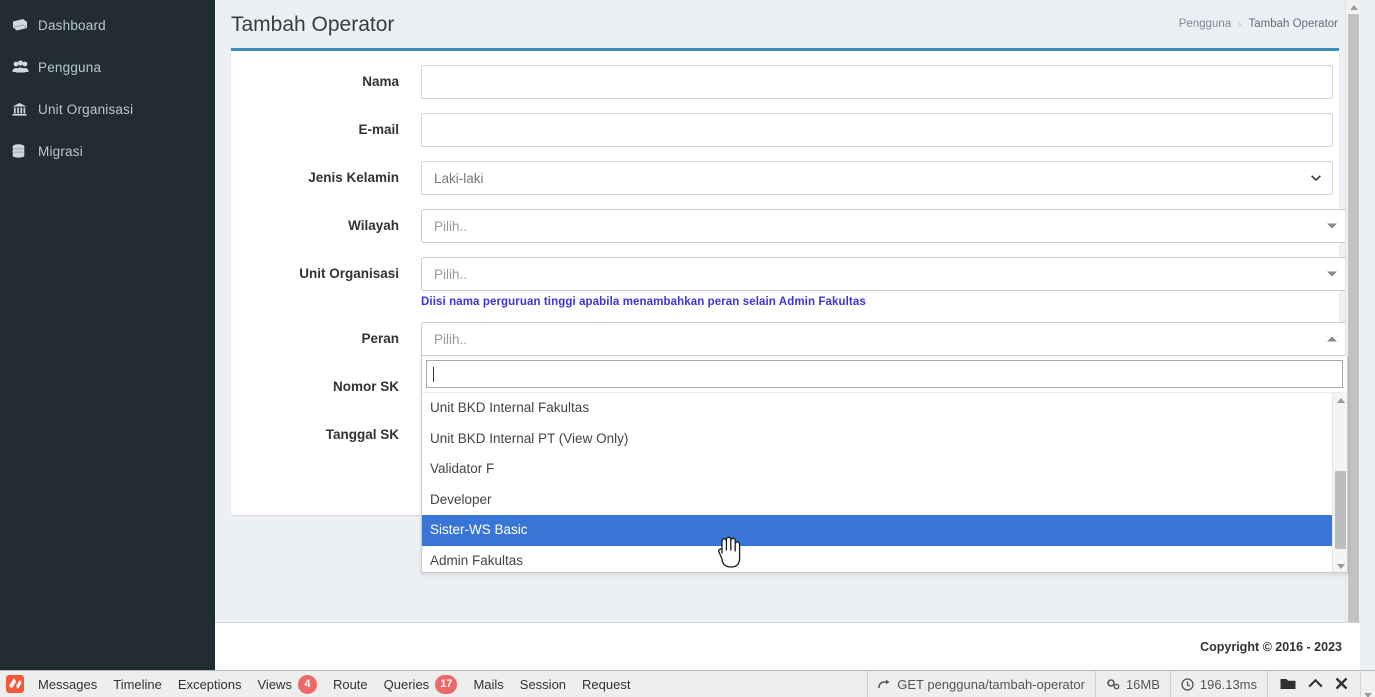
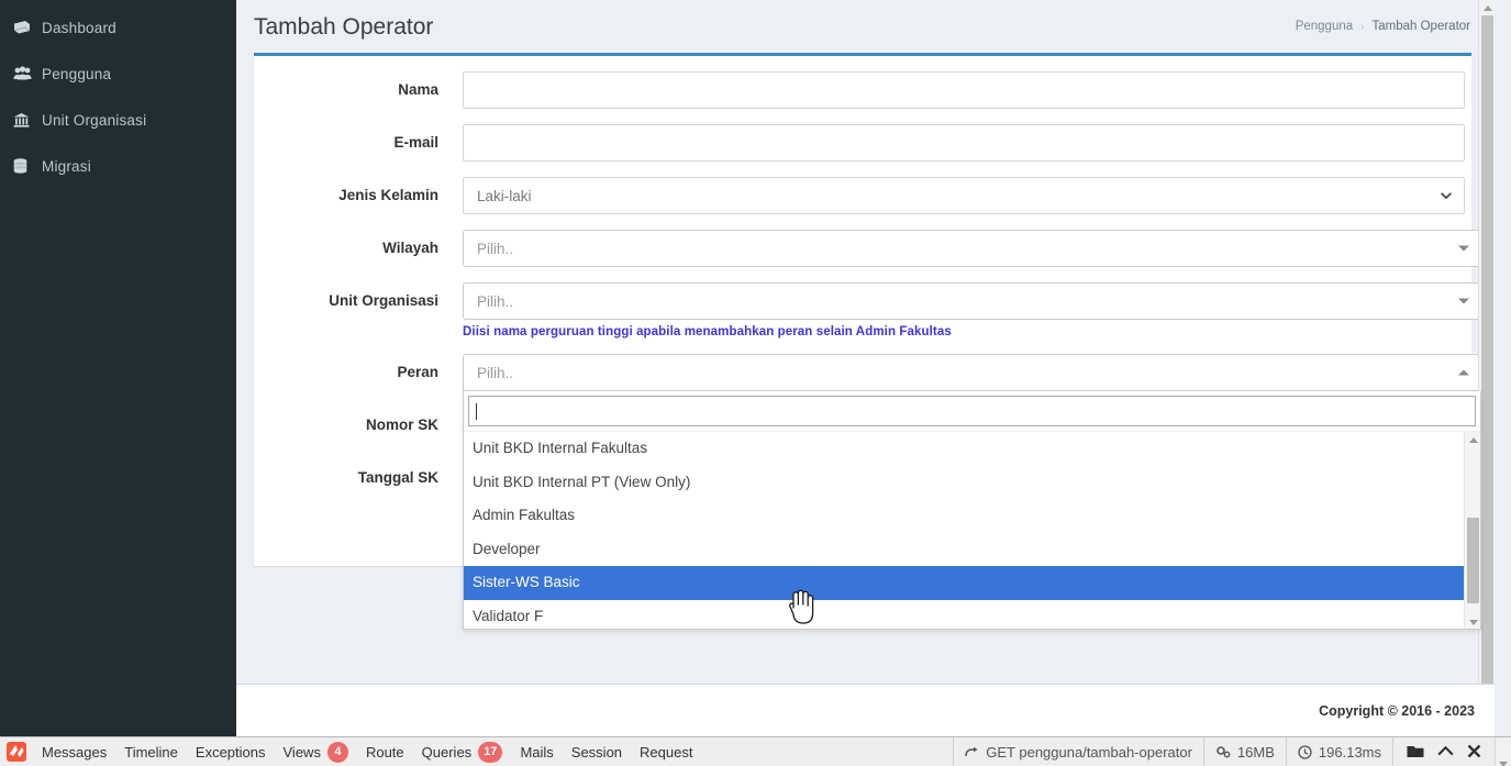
  Dashboard
  Pengguna
  Unit Organisasi
  Migrasi
  Tambah Operator
  Pengguna
  ›
  Tambah Operator
  Nama
  E-mail
  Jenis Kelamin
  Laki-laki
  Wilayah
  Pilih..
  Unit Organisasi
  Pilih..
  Diisi nama perguruan tinggi apabila menambahkan peran selain Admin Fakultas
  Peran
  Pilih..
  Unit BKD Internal Fakultas
  Unit BKD Internal PT (View Only)
- Validator F
+ Admin Fakultas
  Developer
  Sister-WS Basic
- Admin Fakultas
+ Validator F
  Nomor SK
  Tanggal SK
  Copyright © 2016 - 2023
  Messages
  Timeline
  Exceptions
  Views
  4
  Route
  Queries
  17
  Mails
  Session
  Request
  GET pengguna/tambah-operator
  16MB
  196.13ms
